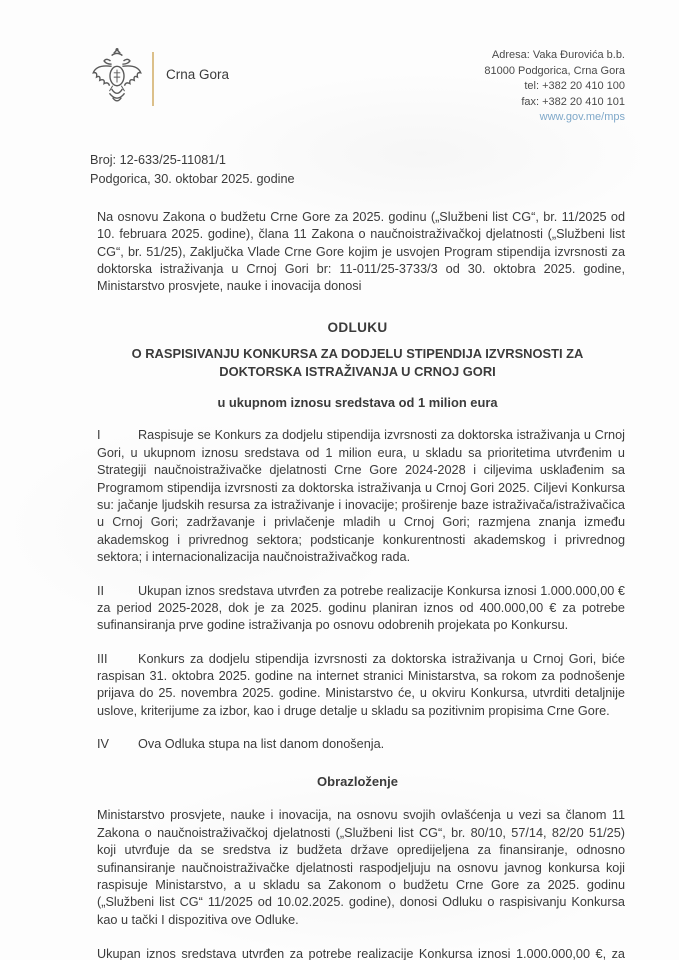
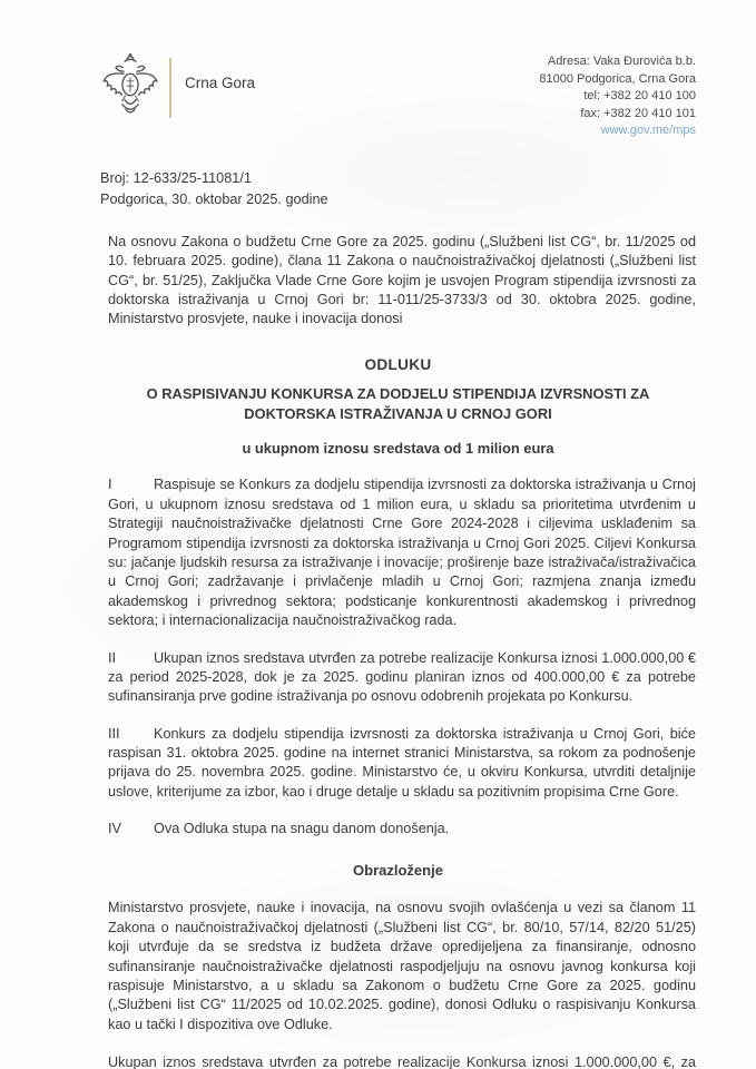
  Crna Gora
  Adresa: Vaka Đurovića b.b.
  81000 Podgorica, Crna Gora
  tel: +382 20 410 100
  fax: +382 20 410 101
  www.gov.me/mps
  Broj: 12-633/25-11081/1
  Podgorica, 30. oktobar 2025. godine
  Na osnovu Zakona o budžetu Crne Gore za 2025. godinu („Službeni list CG“, br. 11/2025 od 10. februara 2025. godine), člana 11 Zakona o naučnoistraživačkoj djelatnosti („Službeni list CG“, br. 51/25), Zaključka Vlade Crne Gore kojim je usvojen Program stipendija izvrsnosti za doktorska istraživanja u Crnoj Gori br: 11-011/25-3733/3 od 30. oktobra 2025. godine, Ministarstvo prosvjete, nauke i inovacija donosi
  ODLUKU
  O RASPISIVANJU KONKURSA ZA DODJELU STIPENDIJA IZVRSNOSTI ZA DOKTORSKA ISTRAŽIVANJA U CRNOJ GORI
  u ukupnom iznosu sredstava od 1 milion eura
  I Raspisuje se Konkurs za dodjelu stipendija izvrsnosti za doktorska istraživanja u Crnoj Gori, u ukupnom iznosu sredstava od 1 milion eura, u skladu sa prioritetima utvrđenim u Strategiji naučnoistraživačke djelatnosti Crne Gore 2024-2028 i ciljevima usklađenim sa Programom stipendija izvrsnosti za doktorska istraživanja u Crnoj Gori 2025. Ciljevi Konkursa su: jačanje ljudskih resursa za istraživanje i inovacije; proširenje baze istraživača/istraživačica u Crnoj Gori; zadržavanje i privlačenje mladih u Crnoj Gori; razmjena znanja između akademskog i privrednog sektora; podsticanje konkurentnosti akademskog i privrednog sektora; i internacionalizacija naučnoistraživačkog rada.
  II Ukupan iznos sredstava utvrđen za potrebe realizacije Konkursa iznosi 1.000.000,00 € za period 2025-2028, dok je za 2025. godinu planiran iznos od 400.000,00 € za potrebe sufinansiranja prve godine istraživanja po osnovu odobrenih projekata po Konkursu.
  III Konkurs za dodjelu stipendija izvrsnosti za doktorska istraživanja u Crnoj Gori, biće raspisan 31. oktobra 2025. godine na internet stranici Ministarstva, sa rokom za podnošenje prijava do 25. novembra 2025. godine. Ministarstvo će, u okviru Konkursa, utvrditi detaljnije uslove, kriterijume za izbor, kao i druge detalje u skladu sa pozitivnim propisima Crne Gore.
- IV Ova Odluka stupa na list danom donošenja.
+ IV Ova Odluka stupa na snagu danom donošenja.
  Obrazloženje
  Ministarstvo prosvjete, nauke i inovacija, na osnovu svojih ovlašćenja u vezi sa članom 11 Zakona o naučnoistraživačkoj djelatnosti („Službeni list CG“, br. 80/10, 57/14, 82/20 51/25) koji utvrđuje da se sredstva iz budžeta države opredijeljena za finansiranje, odnosno sufinansiranje naučnoistraživačke djelatnosti raspodjeljuju na osnovu javnog konkursa koji raspisuje Ministarstvo, a u skladu sa Zakonom o budžetu Crne Gore za 2025. godinu („Službeni list CG“ 11/2025 od 10.02.2025. godine), donosi Odluku o raspisivanju Konkursa kao u tački I dispozitiva ove Odluke.
